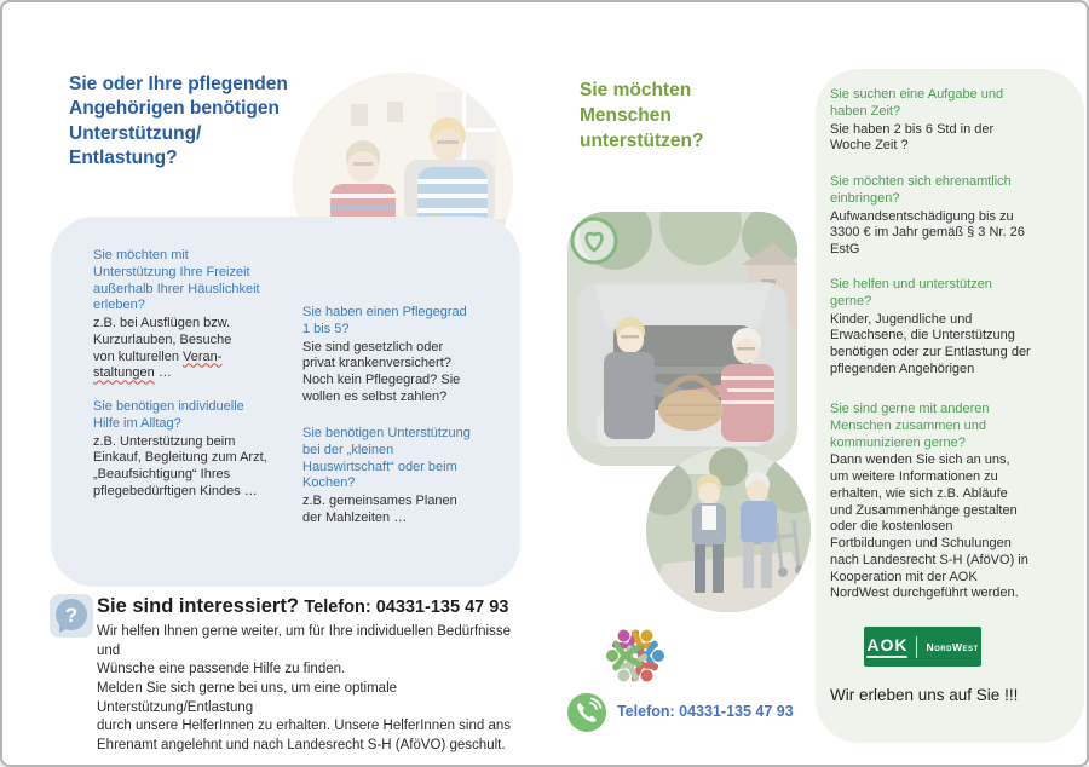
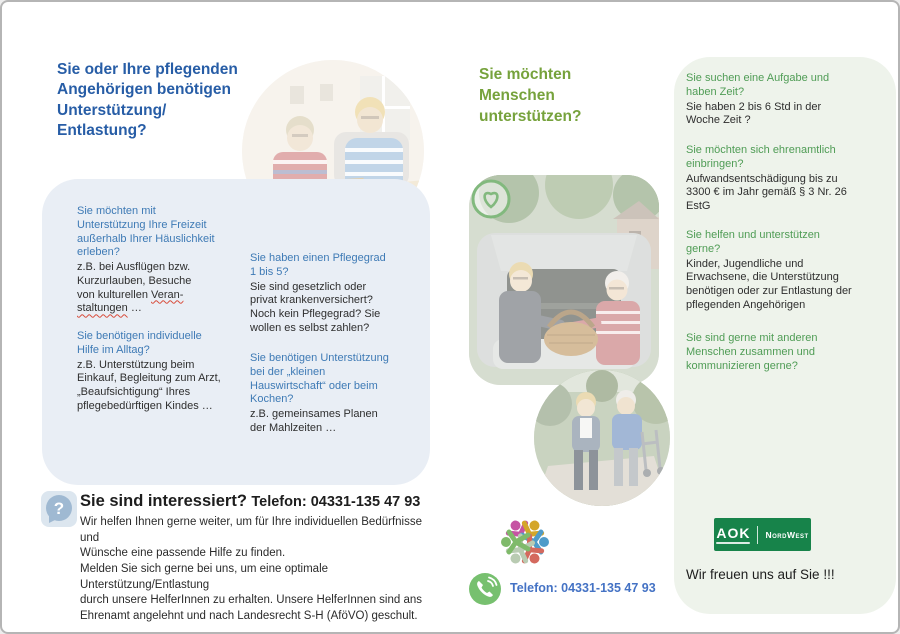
  Sie oder Ihre pflegenden
  Angehörigen benötigen
  Unterstützung/
  Entlastung?
  Sie möchten mit
  Unterstützung Ihre Freizeit
  außerhalb Ihrer Häuslichkeit
  erleben?
  z.B. bei Ausflügen bzw.
  Kurzurlauben, Besuche
  von kulturellen Veran-
  staltungen …
  Sie benötigen individuelle
  Hilfe im Alltag?
  z.B. Unterstützung beim
  Einkauf, Begleitung zum Arzt,
  „Beaufsichtigung“ Ihres
  pflegebedürftigen Kindes …
  Sie haben einen Pflegegrad
  1 bis 5?
  Sie sind gesetzlich oder
  privat krankenversichert?
  Noch kein Pflegegrad? Sie
  wollen es selbst zahlen?
  Sie benötigen Unterstützung
  bei der „kleinen
  Hauswirtschaft“ oder beim
  Kochen?
  z.B. gemeinsames Planen
  der Mahlzeiten …
  ?
  Sie sind interessiert? Telefon: 04331-135 47 93
  Wir helfen Ihnen gerne weiter, um für Ihre individuellen Bedürfnisse und
  Wünsche eine passende Hilfe zu finden.
  Melden Sie sich gerne bei uns, um eine optimale Unterstützung/Entlastung
  durch unsere HelferInnen zu erhalten. Unsere HelferInnen sind ans
  Ehrenamt angelehnt und nach Landesrecht S-H (AföVO) geschult.
  Sie möchten
  Menschen
  unterstützen?
  Telefon: 04331-135 47 93
  Sie suchen eine Aufgabe und
  haben Zeit?
  Sie haben 2 bis 6 Std in der
  Woche Zeit ?
  Sie möchten sich ehrenamtlich
  einbringen?
  Aufwandsentschädigung bis zu
  3300 € im Jahr gemäß § 3 Nr. 26
  EstG
  Sie helfen und unterstützen
  gerne?
  Kinder, Jugendliche und
  Erwachsene, die Unterstützung
  benötigen oder zur Entlastung der
  pflegenden Angehörigen
  Sie sind gerne mit anderen
  Menschen zusammen und
  kommunizieren gerne?
- Dann wenden Sie sich an uns,
- um weitere Informationen zu
- erhalten, wie sich z.B. Abläufe
- und Zusammenhänge gestalten
- oder die kostenlosen
- Fortbildungen und Schulungen
- nach Landesrecht S-H (AföVO) in
- Kooperation mit der AOK
- NordWest durchgeführt werden.
  AOK
  NordWest
- Wir erleben uns auf Sie !!!
+ Wir freuen uns auf Sie !!!
